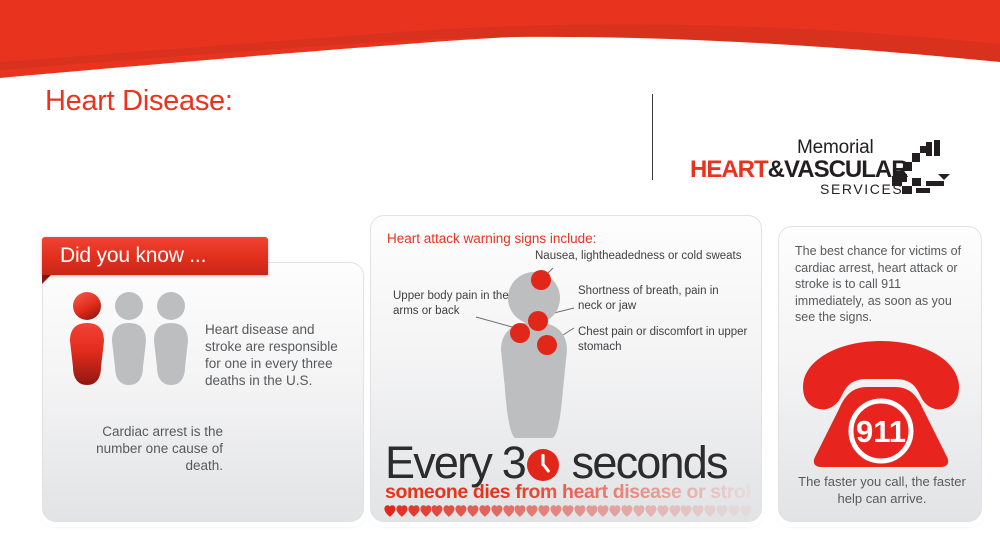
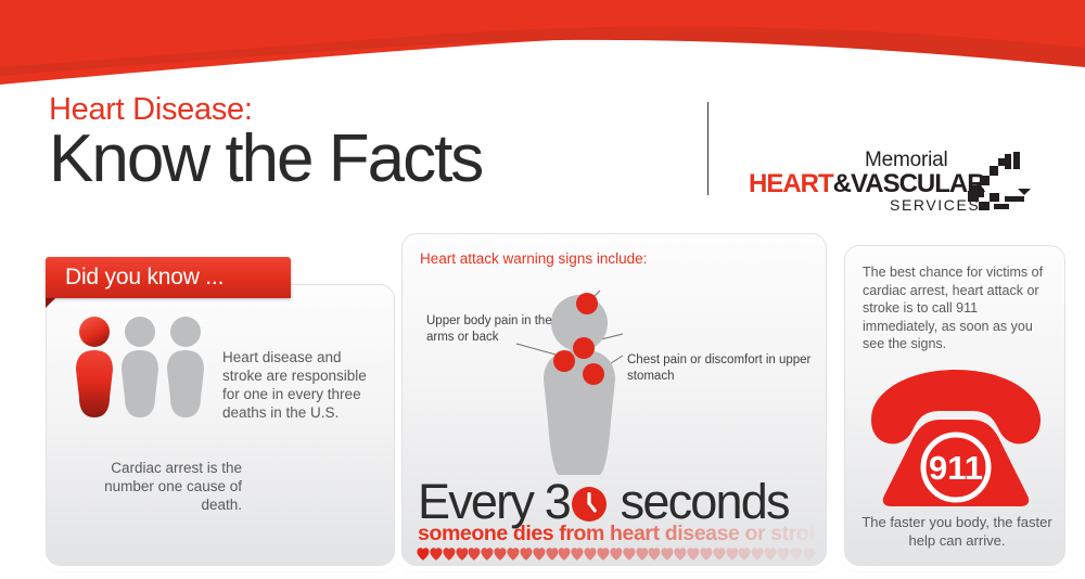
  Heart Disease:
+ Know the Facts
  Memorial
  HEART&VASCULAR
  SERVICES
  Did you know ...
  Heart disease and stroke are responsible for one in every three deaths in the U.S.
  Cardiac arrest is the number one cause of death.
  Heart attack warning signs include:
- Nausea, lightheadedness or cold sweats
  Upper body pain in the arms or back
- Shortness of breath, pain in neck or jaw
  Chest pain or discomfort in upper stomach
  Every 3 seconds
  someone dies from heart disease or strok
  The best chance for victims of cardiac arrest, heart attack or stroke is to call 911 immediately, as soon as you see the signs.
  911
- The faster you call, the faster help can arrive.
+ The faster you body, the faster help can arrive.
